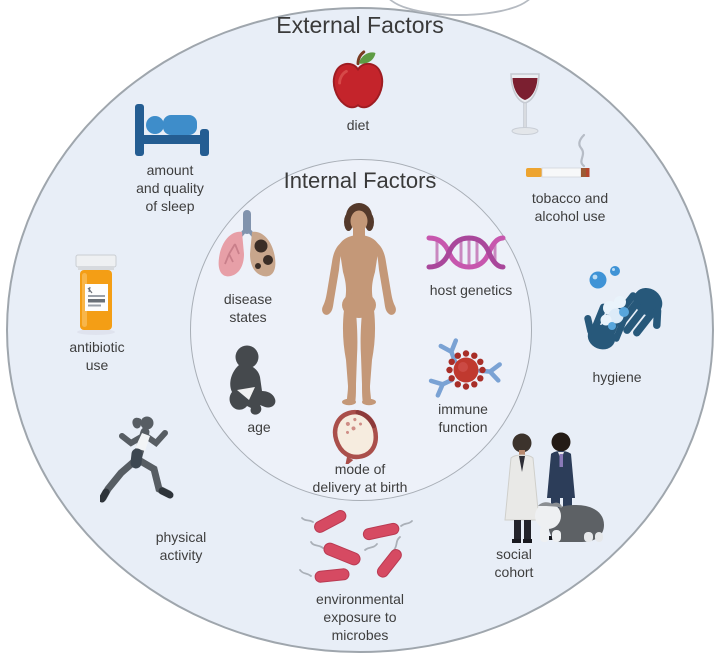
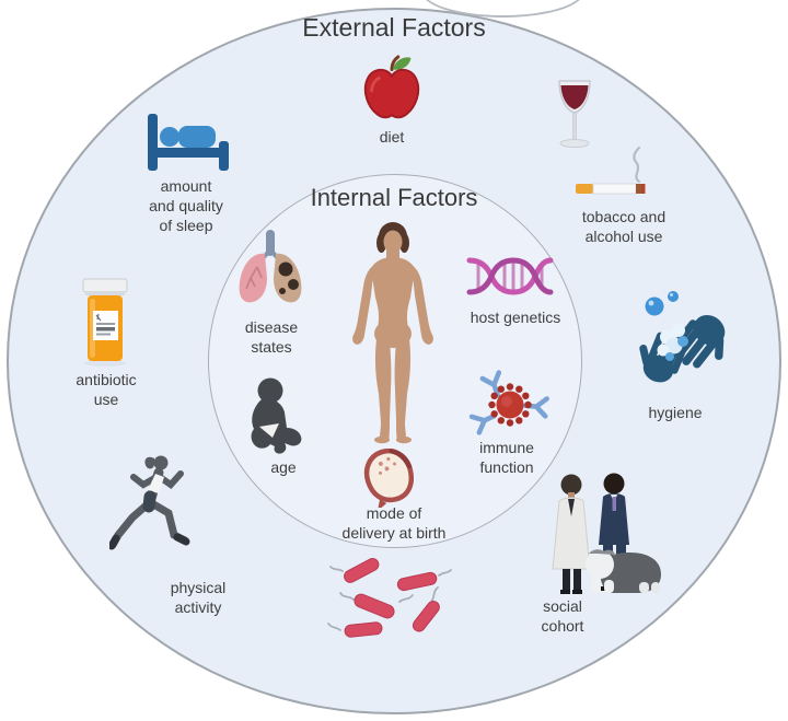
  External Factors
  Internal Factors
  diet
  amount
  and quality
  of sleep
  tobacco and
  alcohol use
  hygiene
  social
  cohort
- environmental
- exposure to
- microbes
  physical
  activity
  antibiotic
  use
  disease
  states
  host genetics
  immune
  function
  age
  mode of
  delivery at birth
